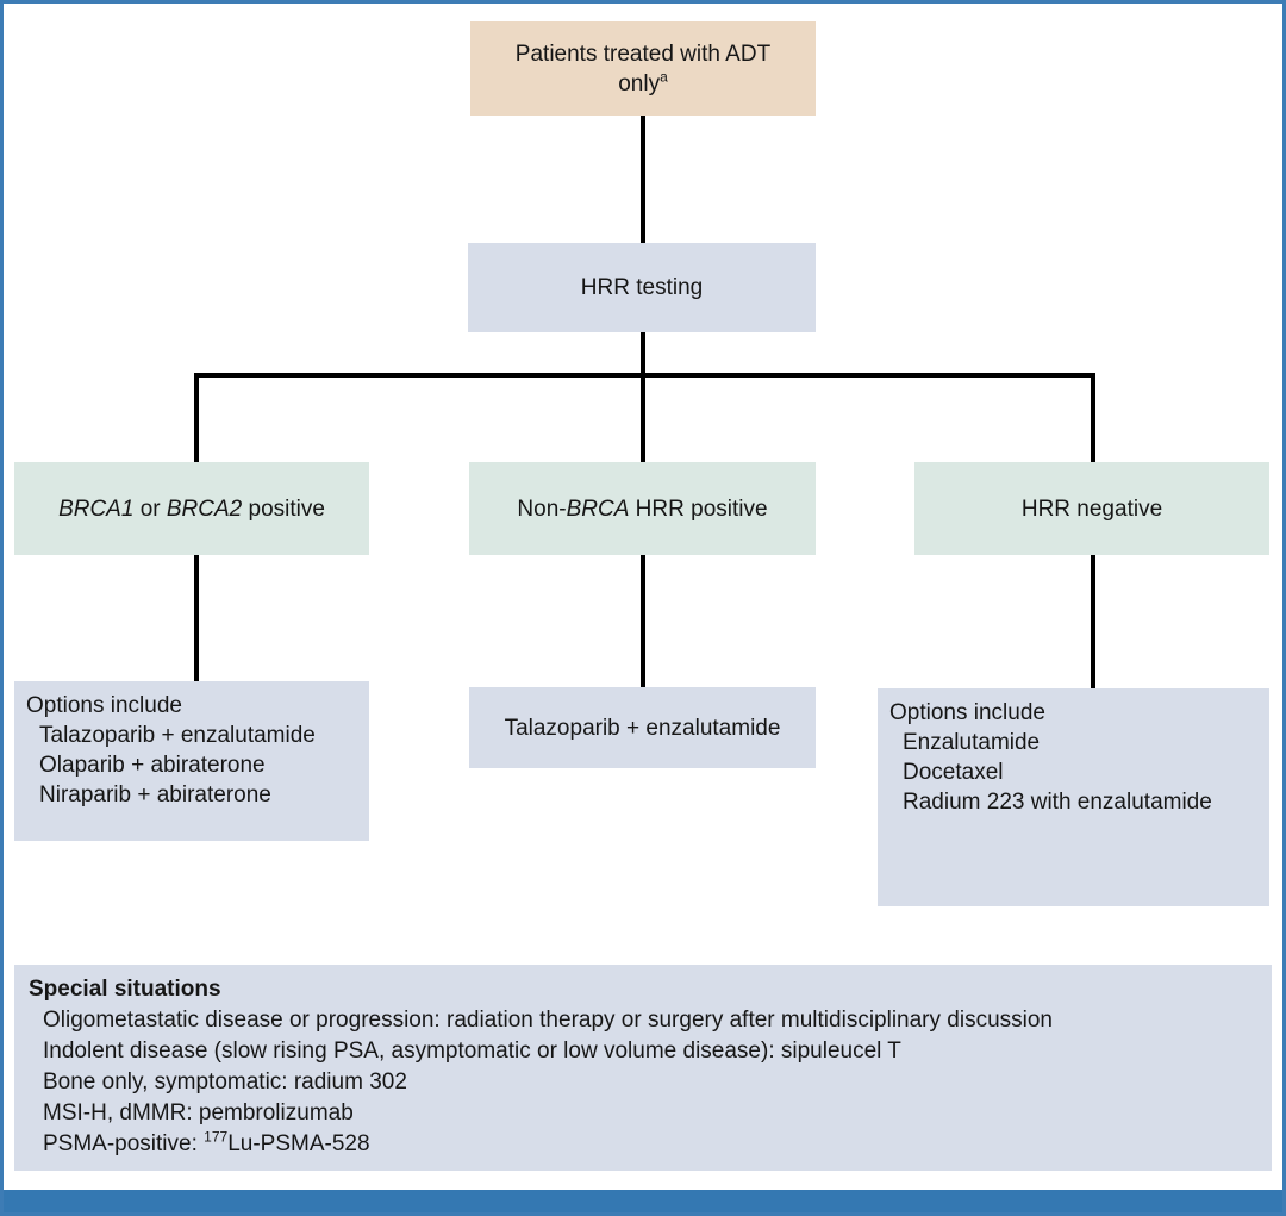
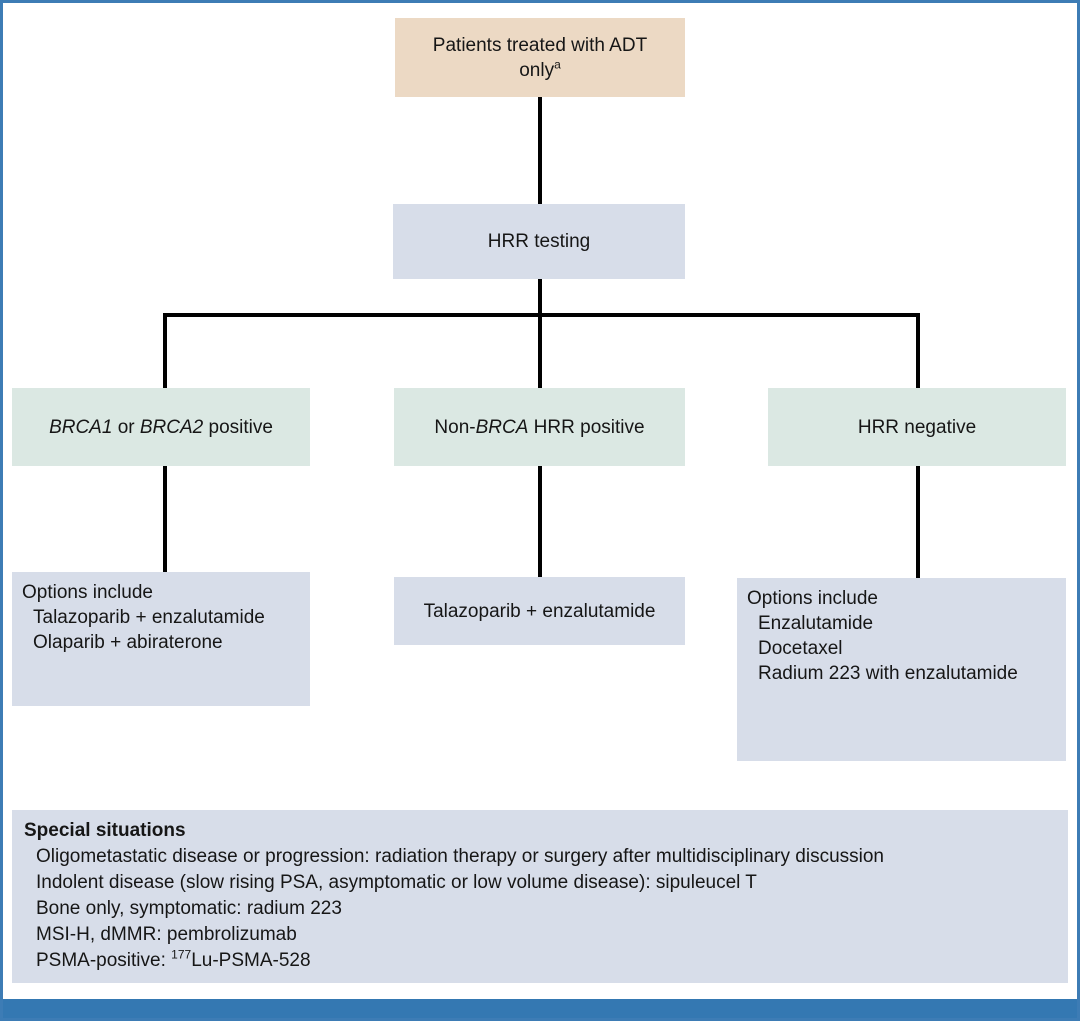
  Patients treated with ADT
  onlya
  HRR testing
  BRCA1 or BRCA2 positive
  Non-BRCA HRR positive
  HRR negative
  Options include
  Talazoparib + enzalutamide
  Olaparib + abiraterone
- Niraparib + abiraterone
  Talazoparib + enzalutamide
  Options include
  Enzalutamide
  Docetaxel
  Radium 223 with enzalutamide
  Special situations
  Oligometastatic disease or progression: radiation therapy or surgery after multidisciplinary discussion
  Indolent disease (slow rising PSA, asymptomatic or low volume disease): sipuleucel T
- Bone only, symptomatic: radium 302
+ Bone only, symptomatic: radium 223
  MSI-H, dMMR: pembrolizumab
  PSMA-positive: 177Lu-PSMA-528
